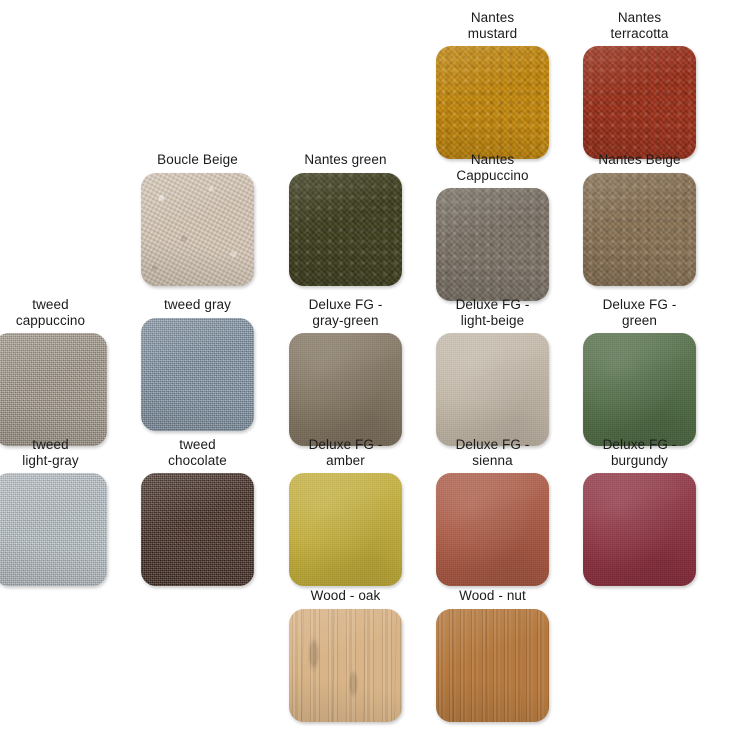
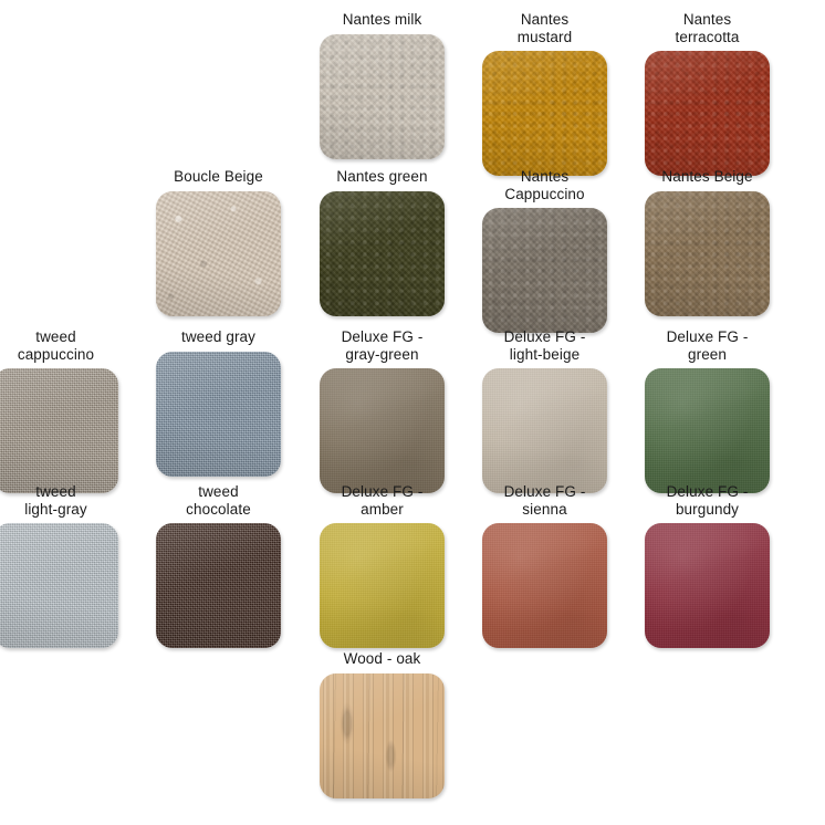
+ Nantes milk
  Nantes
  mustard
  Nantes
  terracotta
  Boucle Beige
  Nantes green
  Nantes
  Cappuccino
  Nantes Beige
  tweed
  cappuccino
  tweed gray
  Deluxe FG -
  gray-green
  Deluxe FG -
  light-beige
  Deluxe FG -
  green
  tweed
  light-gray
  tweed
  chocolate
  Deluxe FG -
  amber
  Deluxe FG -
  sienna
  Deluxe FG -
  burgundy
  Wood - oak
- Wood - nut
